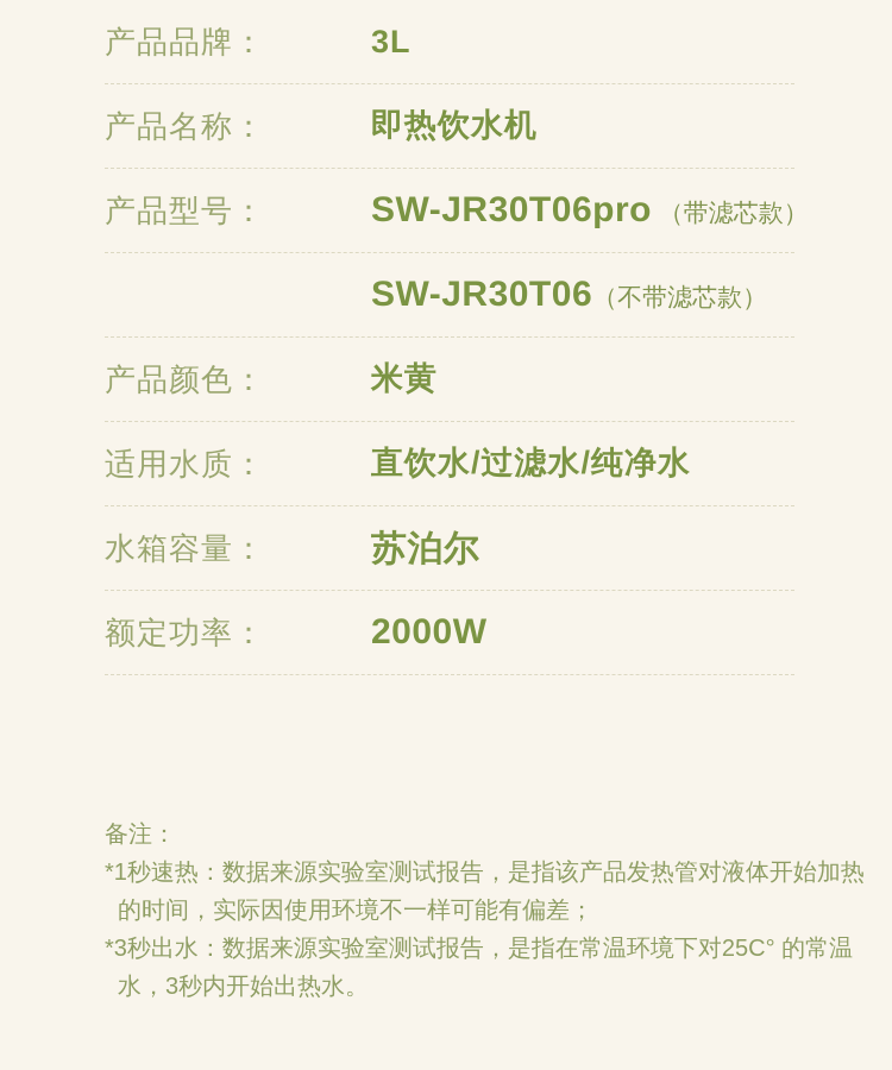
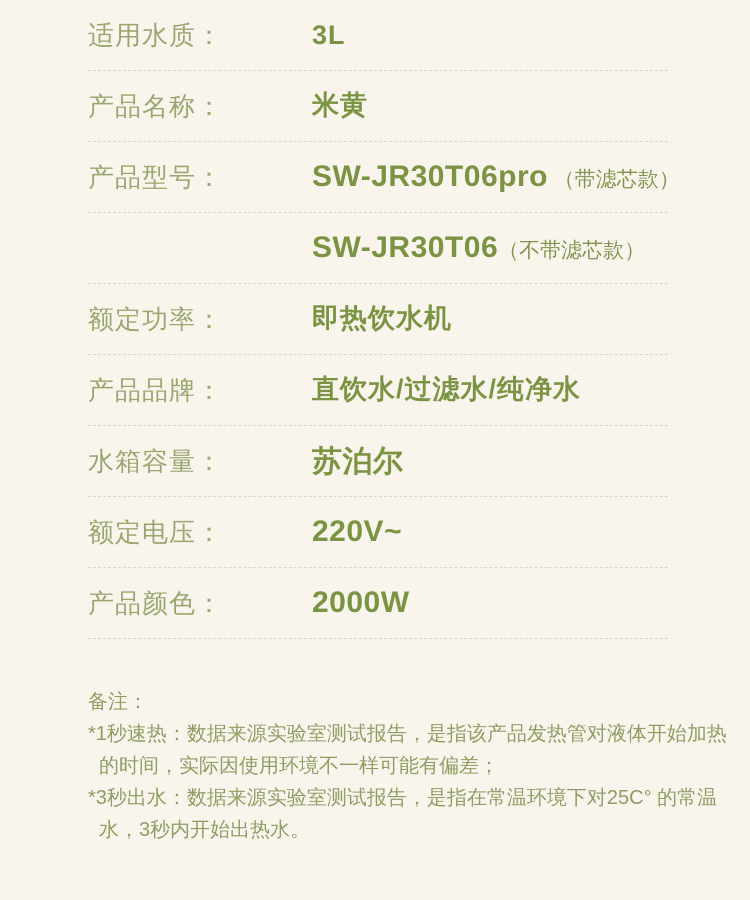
- 产品品牌：
+ 适用水质：
  3L
  产品名称：
- 即热饮水机
+ 米黄
  产品型号：
  SW-JR30T06pro （带滤芯款）
  SW-JR30T06（不带滤芯款）
- 产品颜色：
+ 额定功率：
- 米黄
+ 即热饮水机
- 适用水质：
+ 产品品牌：
  直饮水/过滤水/纯净水
  水箱容量：
  苏泊尔
+ 额定电压：
+ 220V~
- 额定功率：
+ 产品颜色：
  2000W
  备注：
  *1秒速热：数据来源实验室测试报告，是指该产品发热管对液体开始加热
  的时间，实际因使用环境不一样可能有偏差；
  *3秒出水：数据来源实验室测试报告，是指在常温环境下对25C° 的常温
  水，3秒内开始出热水。
